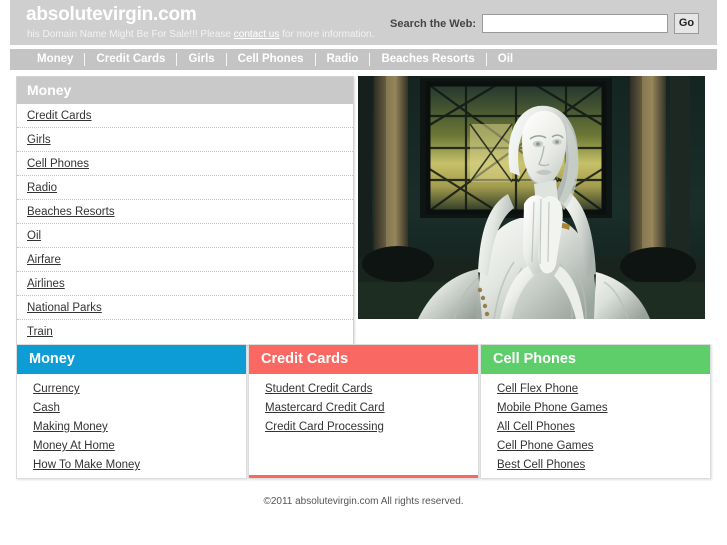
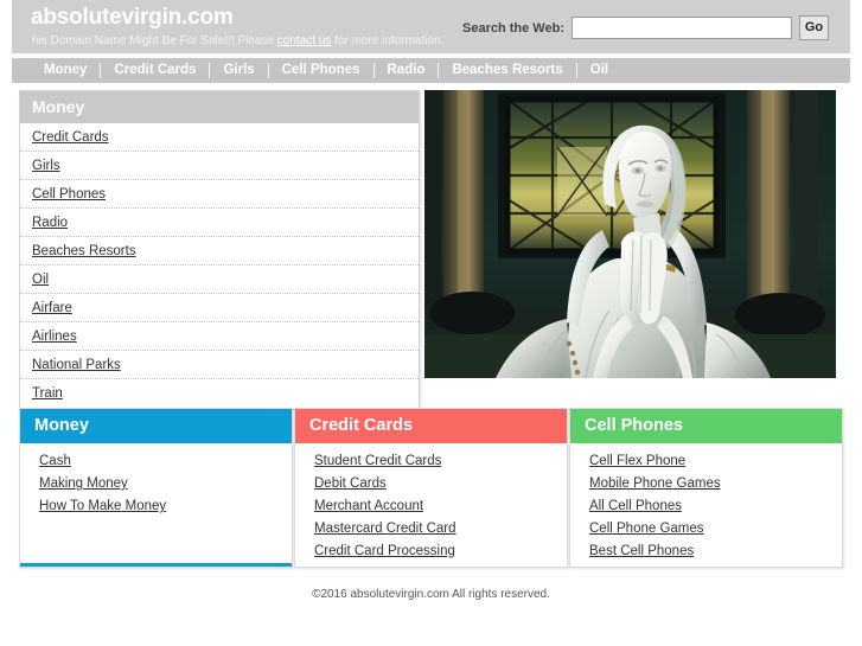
  absolutevirgin.com
  his Domain Name Might Be For Sale!!! Please contact us for more information.
  Search the Web:
  Go
  Money
  Credit Cards
  Girls
  Cell Phones
  Radio
  Beaches Resorts
  Oil
  Money
  Credit Cards
  Girls
  Cell Phones
  Radio
  Beaches Resorts
  Oil
  Airfare
  Airlines
  National Parks
  Train
  Money
- Currency
  Cash
  Making Money
- Money At Home
  How To Make Money
  Credit Cards
  Student Credit Cards
+ Debit Cards
+ Merchant Account
  Mastercard Credit Card
  Credit Card Processing
  Cell Phones
  Cell Flex Phone
  Mobile Phone Games
  All Cell Phones
  Cell Phone Games
  Best Cell Phones
- ©2011 absolutevirgin.com All rights reserved.
+ ©2016 absolutevirgin.com All rights reserved.
